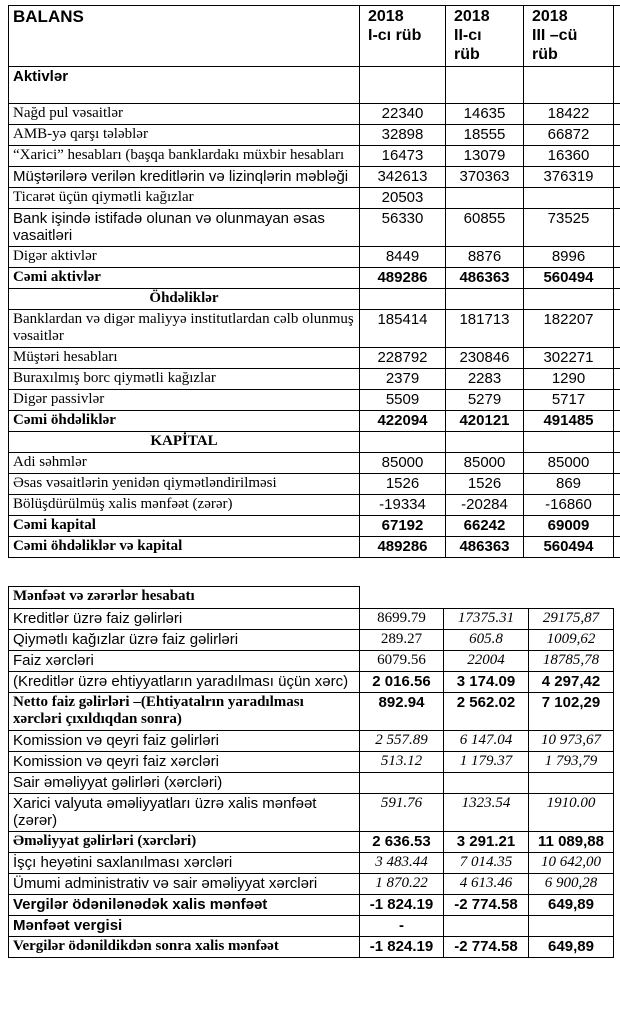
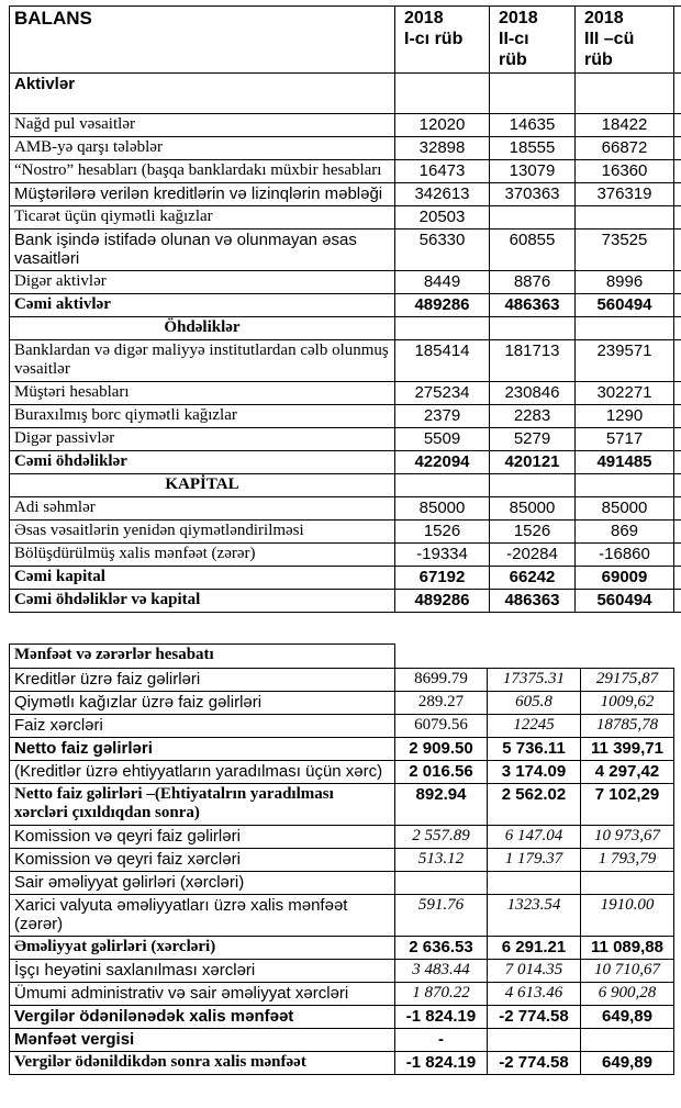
  BALANS	2018 I-cı rüb	2018 II-cı rüb	2018 III –cü rüb
  Aktivlər
- Nağd pul vəsaitlər	22340	14635	18422
+ Nağd pul vəsaitlər	12020	14635	18422
  AMB-yə qarşı tələblər	32898	18555	66872
- “Xarici” hesabları (başqa banklardakı müxbir hesabları	16473	13079	16360
+ “Nostro” hesabları (başqa banklardakı müxbir hesabları	16473	13079	16360
  Müştərilərə verilən kreditlərin və lizinqlərin məbləği	342613	370363	376319
  Ticarət üçün qiymətli kağızlar	20503
  Bank işində istifadə olunan və olunmayan əsas vasaitləri	56330	60855	73525
  Digər aktivlər	8449	8876	8996
  Cəmi aktivlər	489286	486363	560494
  Öhdəliklər
- Banklardan və digər maliyyə institutlardan cəlb olunmuş vəsaitlər	185414	181713	182207
+ Banklardan və digər maliyyə institutlardan cəlb olunmuş vəsaitlər	185414	181713	239571
- Müştəri hesabları	228792	230846	302271
+ Müştəri hesabları	275234	230846	302271
  Buraxılmış borc qiymətli kağızlar	2379	2283	1290
  Digər passivlər	5509	5279	5717
  Cəmi öhdəliklər	422094	420121	491485
  KAPİTAL
  Adi səhmlər	85000	85000	85000
  Əsas vəsaitlərin yenidən qiymətləndirilməsi	1526	1526	869
  Bölüşdürülmüş xalis mənfəət (zərər)	-19334	-20284	-16860
  Cəmi kapital	67192	66242	69009
  Cəmi öhdəliklər və kapital	489286	486363	560494
  Mənfəət və zərərlər hesabatı
  Kreditlər üzrə faiz gəlirləri	8699.79	17375.31	29175,87
  Qiymətlı kağızlar üzrə faiz gəlirləri	289.27	605.8	1009,62
- Faiz xərcləri	6079.56	22004	18785,78
+ Faiz xərcləri	6079.56	12245	18785,78
+ Netto faiz gəlirləri	2 909.50	5 736.11	11 399,71
  (Kreditlər üzrə ehtiyyatların yaradılması üçün xərc)	2 016.56	3 174.09	4 297,42
  Netto faiz gəlirləri –(Ehtiyatalrın yaradılması xərcləri çıxıldıqdan sonra)	892.94	2 562.02	7 102,29
  Komission və qeyri faiz gəlirləri	2 557.89	6 147.04	10 973,67
  Komission və qeyri faiz xərcləri	513.12	1 179.37	1 793,79
  Sair əməliyyat gəlirləri (xərcləri)
  Xarici valyuta əməliyyatları üzrə xalis mənfəət (zərər)	591.76	1323.54	1910.00
- Əməliyyat gəlirləri (xərcləri)	2 636.53	3 291.21	11 089,88
+ Əməliyyat gəlirləri (xərcləri)	2 636.53	6 291.21	11 089,88
- İşçı heyətini saxlanılması xərcləri	3 483.44	7 014.35	10 642,00
+ İşçı heyətini saxlanılması xərcləri	3 483.44	7 014.35	10 710,67
  Ümumi administrativ və sair əməliyyat xərcləri	1 870.22	4 613.46	6 900,28
  Vergilər ödənilənədək xalis mənfəət	-1 824.19	-2 774.58	649,89
  Mənfəət vergisi	-
  Vergilər ödənildikdən sonra xalis mənfəət	-1 824.19	-2 774.58	649,89
